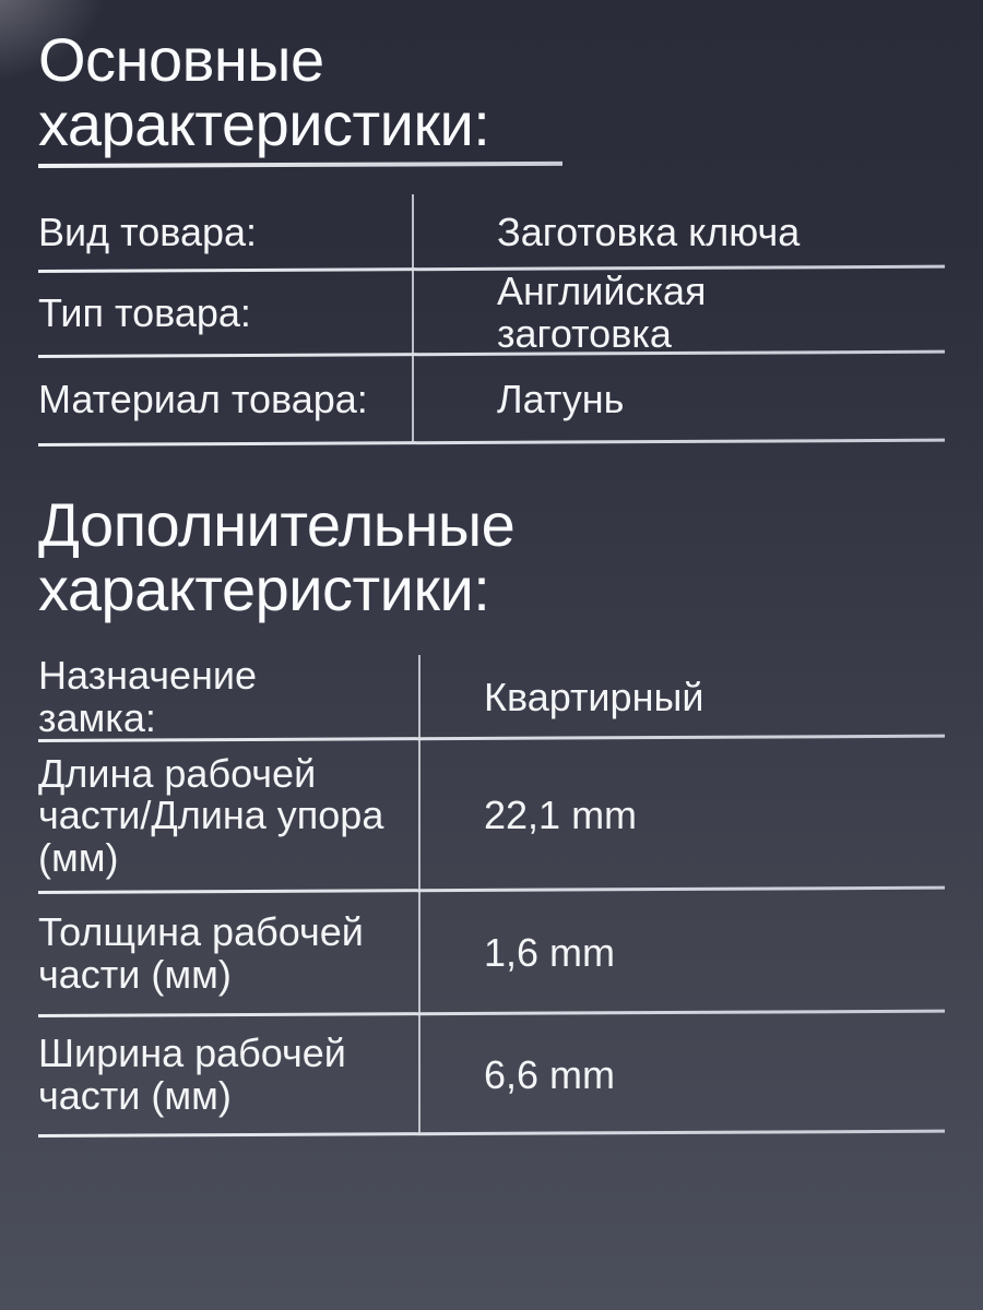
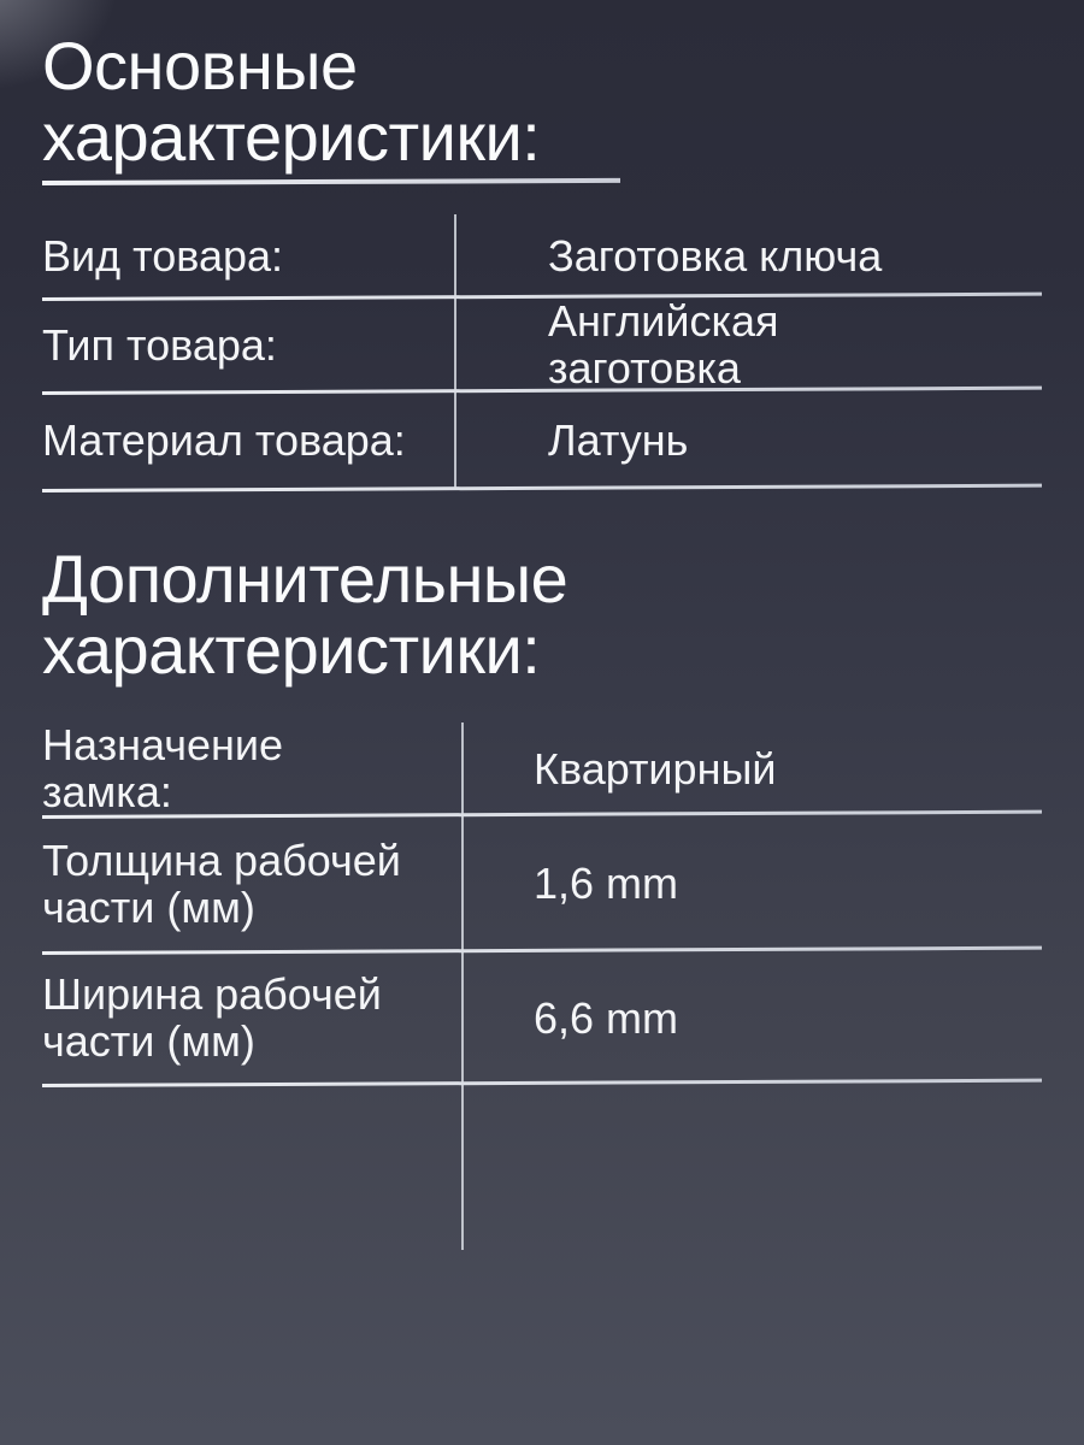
  Основные
  характеристики:
  Вид товара:
  Заготовка ключа
  Тип товара:
  Английская
  заготовка
  Материал товара:
  Латунь
  Дополнительные
  характеристики:
  Назначение
  замка:
  Квартирный
- Длина рабочей
- части/Длина упора
- (мм)
- 22,1 mm
  Толщина рабочей
  части (мм)
  1,6 mm
  Ширина рабочей
  части (мм)
  6,6 mm
